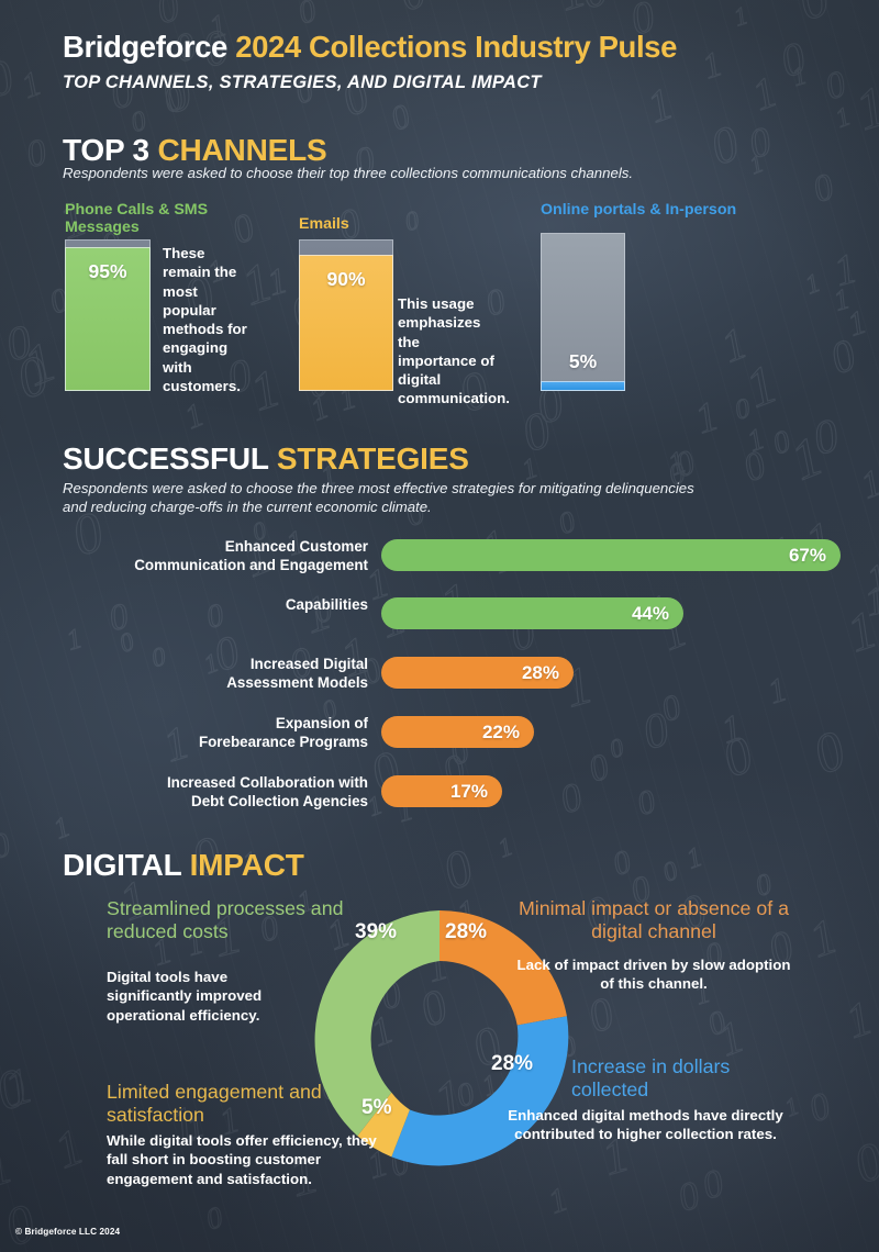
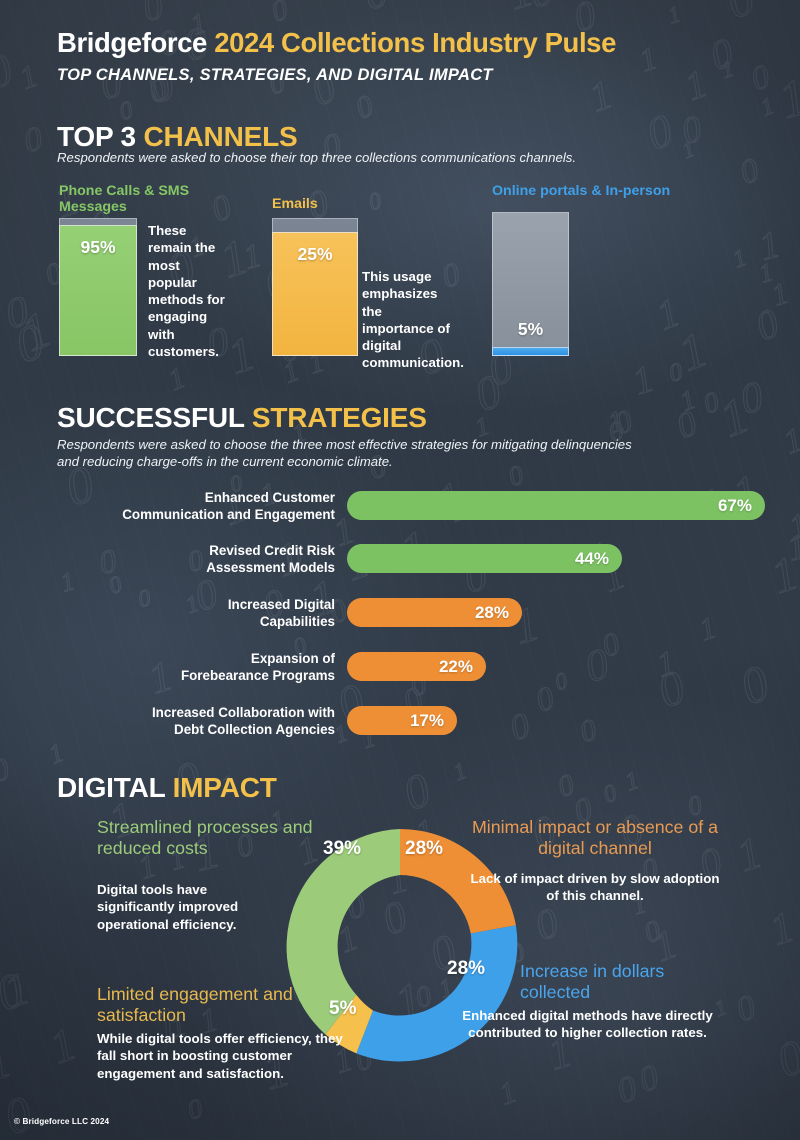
  Bridgeforce 2024 Collections Industry Pulse
  TOP CHANNELS, STRATEGIES, AND DIGITAL IMPACT
  TOP 3 CHANNELS
  Respondents were asked to choose their top three collections communications channels.
  Phone Calls & SMS Messages
  95%
  These remain the most popular methods for engaging with customers.
  Emails
- 90%
+ 25%
  This usage emphasizes the importance of digital communication.
  Online portals & In-person
  5%
  SUCCESSFUL STRATEGIES
  Respondents were asked to choose the three most effective strategies for mitigating delinquencies and reducing charge-offs in the current economic climate.
  Enhanced Customer
  Communication and Engagement
  67%
+ Revised Credit Risk
- Capabilities
+ Assessment Models
  44%
  Increased Digital
- Assessment Models
+ Capabilities
  28%
  Expansion of
  Forebearance Programs
  22%
  Increased Collaboration with
  Debt Collection Agencies
  17%
  DIGITAL IMPACT
  39%
  28%
  28%
  5%
  Streamlined processes and reduced costs
  Digital tools have significantly improved operational efficiency.
  Minimal impact or absence of a digital channel
  Lack of impact driven by slow adoption of this channel.
  Increase in dollars collected
  Enhanced digital methods have directly contributed to higher collection rates.
  Limited engagement and satisfaction
  While digital tools offer efficiency, they fall short in boosting customer engagement and satisfaction.
  © Bridgeforce LLC 2024
